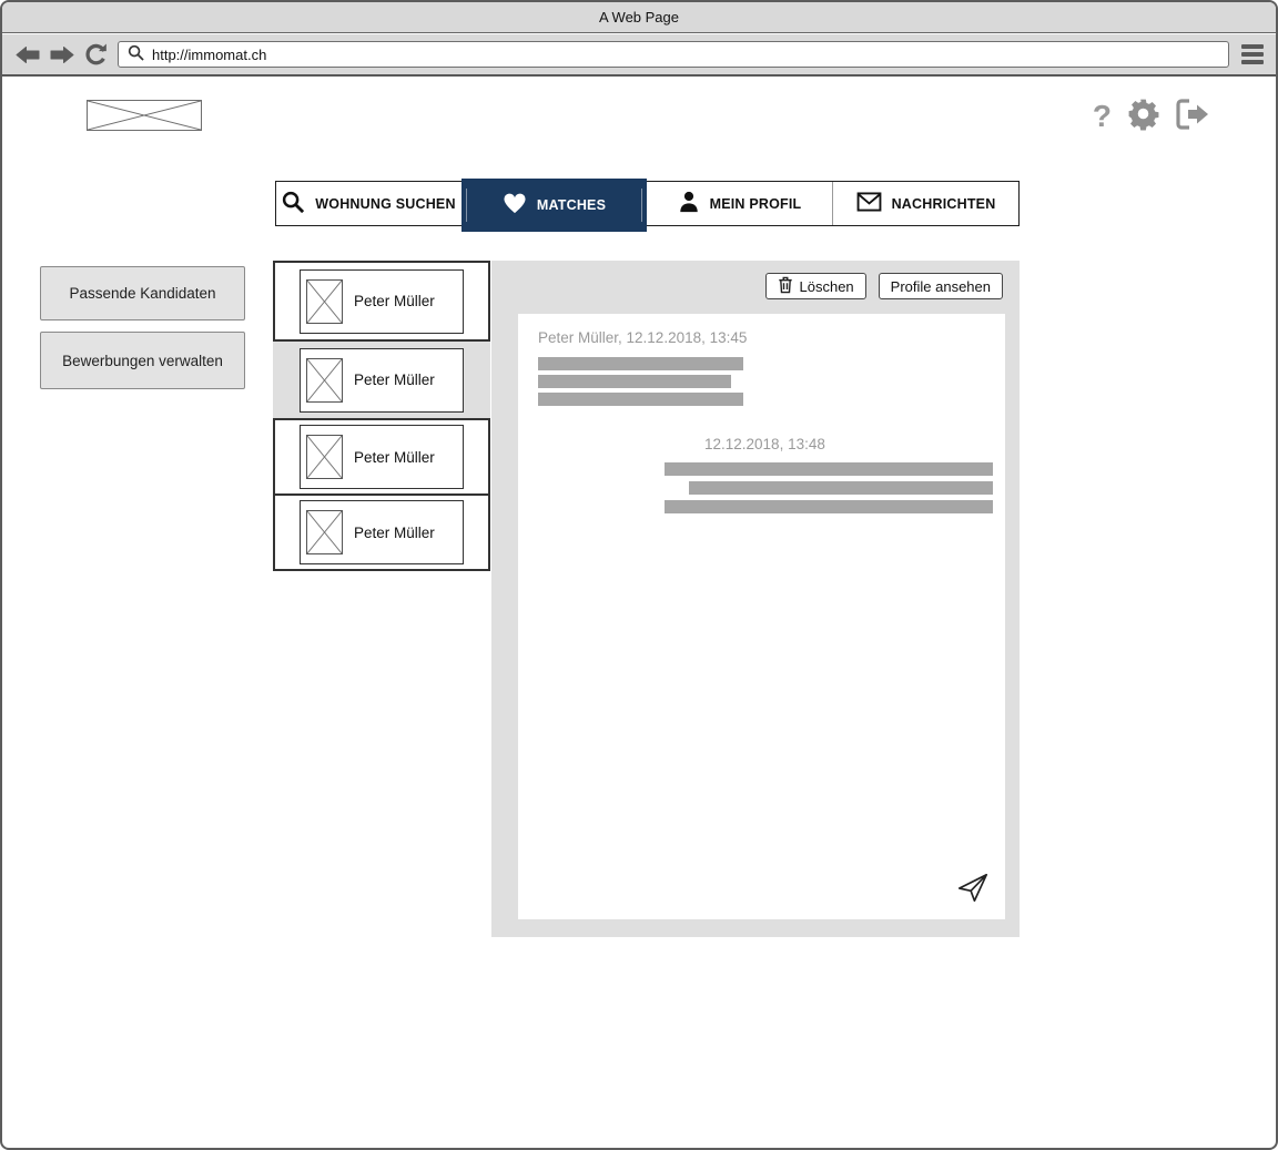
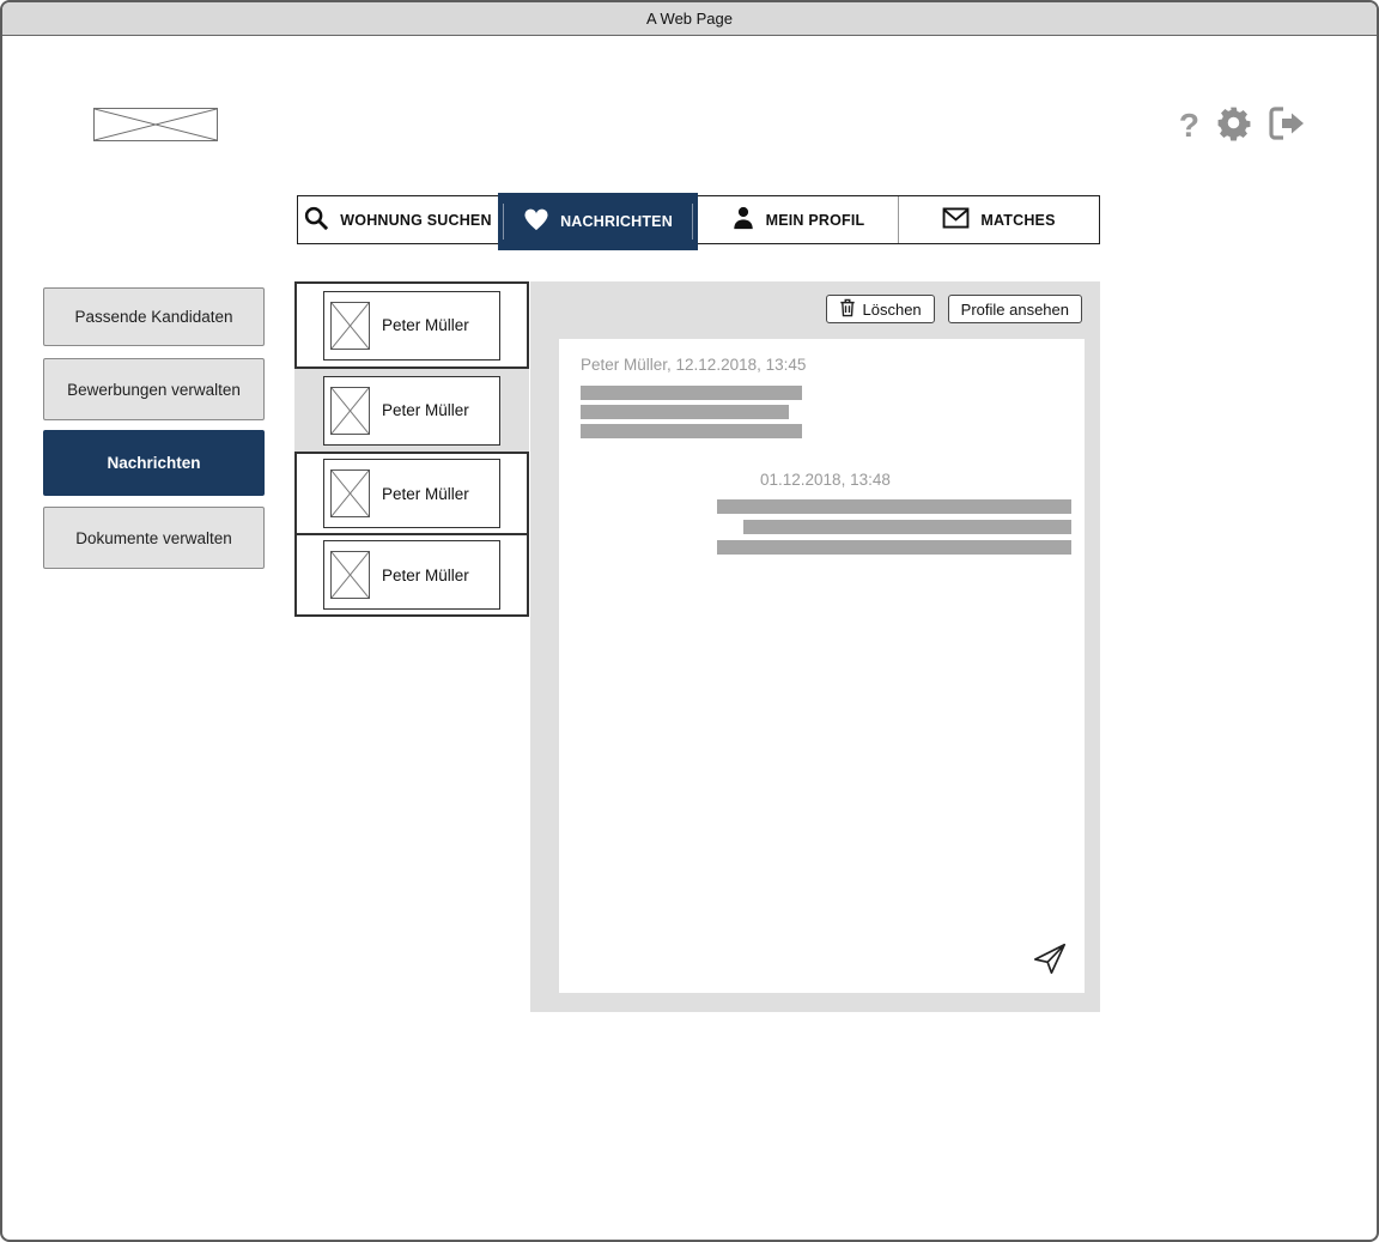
  A Web Page
- http://immomat.ch
  ?
  WOHNUNG SUCHEN
- MATCHES
+ NACHRICHTEN
  MEIN PROFIL
- NACHRICHTEN
+ MATCHES
  Passende Kandidaten
  Bewerbungen verwalten
+ Nachrichten
+ Dokumente verwalten
  Peter Müller
  Peter Müller
  Peter Müller
  Peter Müller
  Löschen
  Profile ansehen
  Peter Müller, 12.12.2018, 13:45
- 12.12.2018, 13:48
+ 01.12.2018, 13:48
